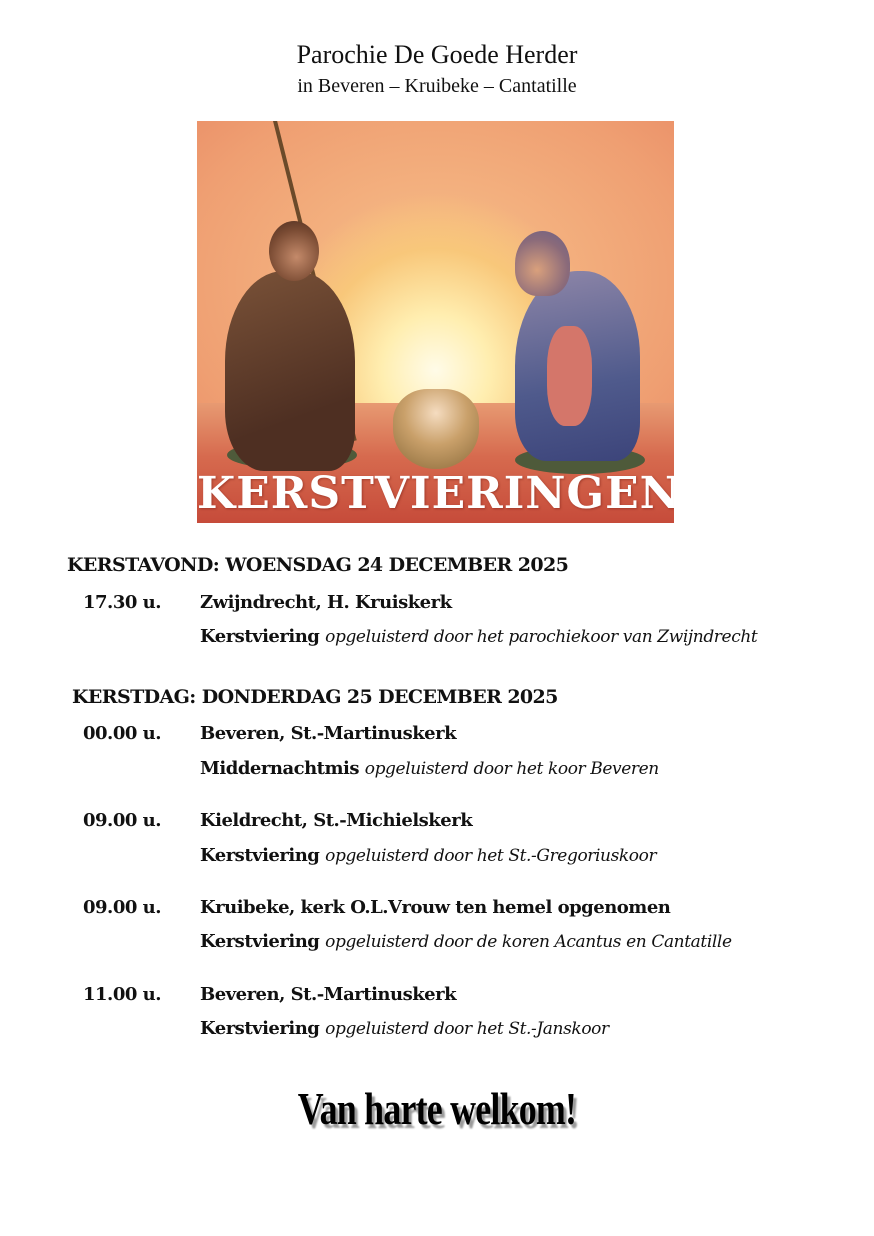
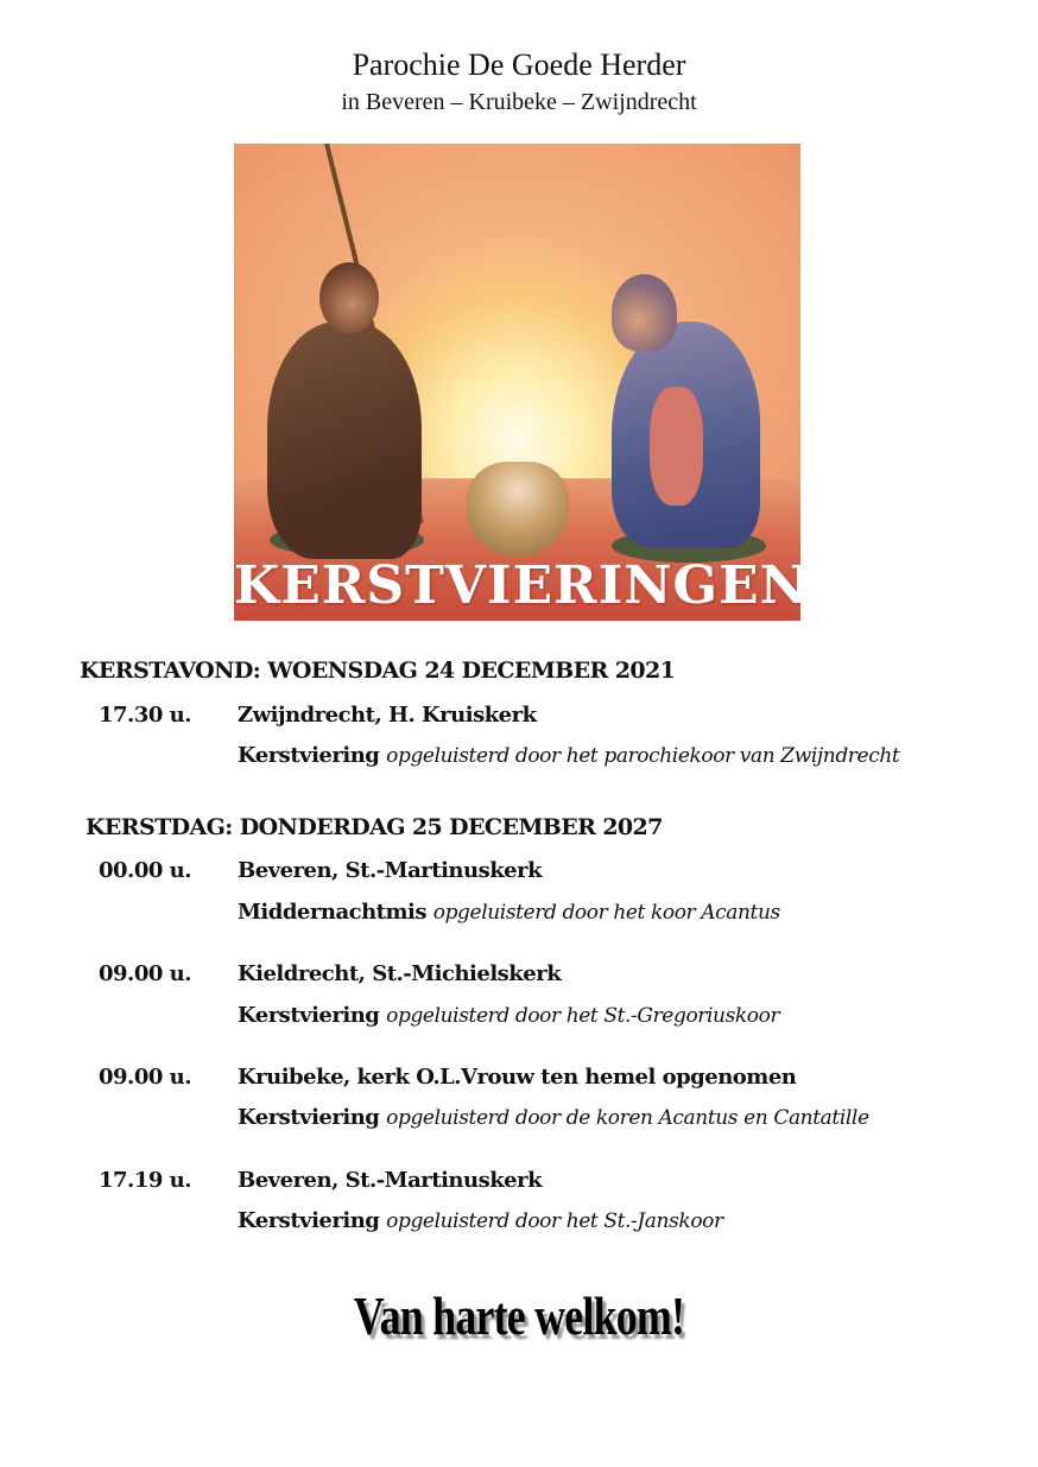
  Parochie De Goede Herder
- in Beveren – Kruibeke – Cantatille
+ in Beveren – Kruibeke – Zwijndrecht
  KERSTVIERINGEN
- KERSTAVOND: WOENSDAG 24 DECEMBER 2025
+ KERSTAVOND: WOENSDAG 24 DECEMBER 2021
  17.30 u.
  Zwijndrecht, H. Kruiskerk
  Kerstviering opgeluisterd door het parochiekoor van Zwijndrecht
- KERSTDAG: DONDERDAG 25 DECEMBER 2025
+ KERSTDAG: DONDERDAG 25 DECEMBER 2027
  00.00 u.
  Beveren, St.-Martinuskerk
- Middernachtmis opgeluisterd door het koor Beveren
+ Middernachtmis opgeluisterd door het koor Acantus
  09.00 u.
  Kieldrecht, St.-Michielskerk
  Kerstviering opgeluisterd door het St.-Gregoriuskoor
  09.00 u.
  Kruibeke, kerk O.L.Vrouw ten hemel opgenomen
  Kerstviering opgeluisterd door de koren Acantus en Cantatille
- 11.00 u.
+ 17.19 u.
  Beveren, St.-Martinuskerk
  Kerstviering opgeluisterd door het St.-Janskoor
  Van harte welkom!
